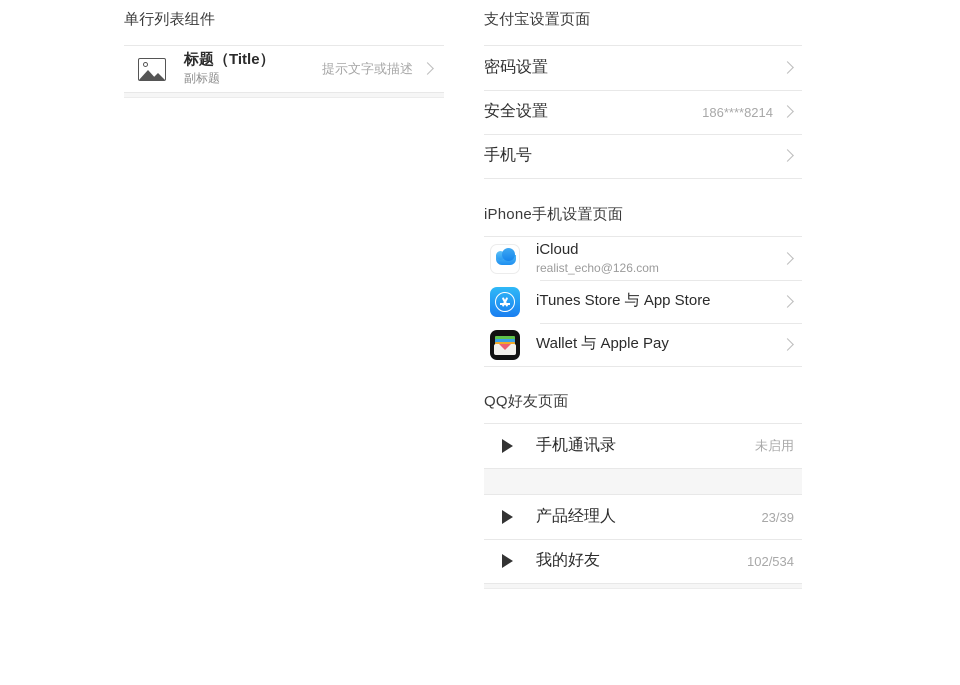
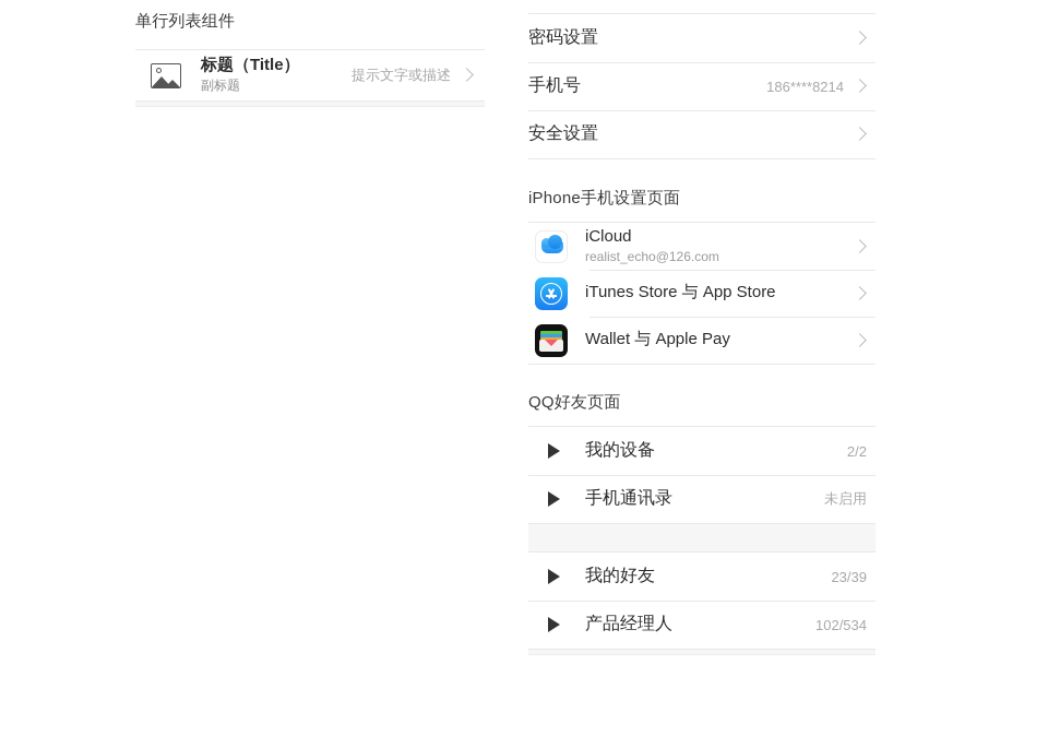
  单行列表组件
  标题（Title）
  副标题
  提示文字或描述
- 支付宝设置页面
  密码设置
- 安全设置
+ 手机号
  186****8214
- 手机号
+ 安全设置
  iPhone手机设置页面
  iCloud
  realist_echo@126.com
  iTunes Store 与 App Store
  Wallet 与 Apple Pay
  QQ好友页面
+ 我的设备
+ 2/2
  手机通讯录
  未启用
- 产品经理人
+ 我的好友
  23/39
- 我的好友
+ 产品经理人
  102/534
